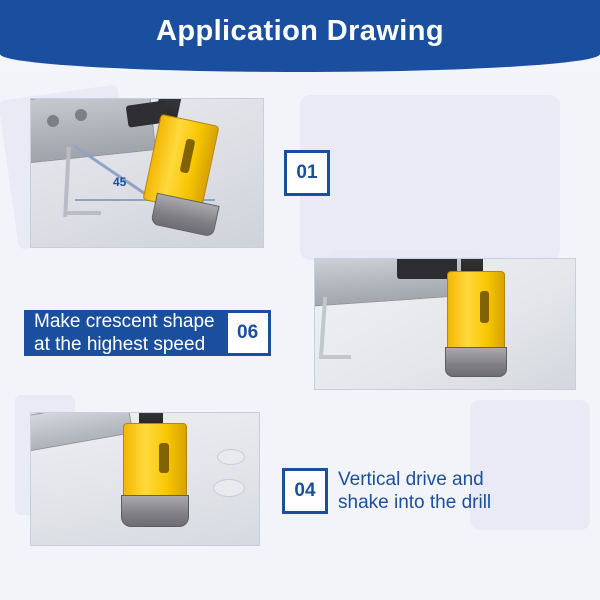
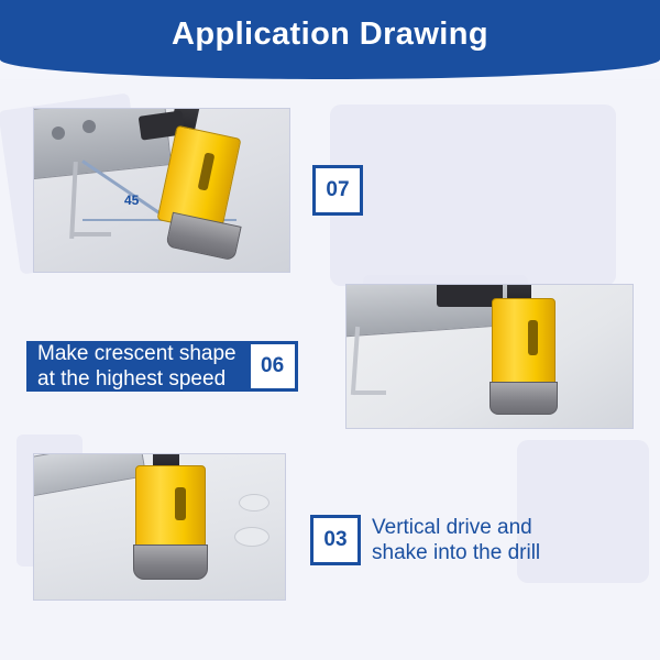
  Application Drawing
  45
- 01
+ 07
  Make crescent shape
  at the highest speed
  06
- 04
+ 03
  Vertical drive and
  shake into the drill
